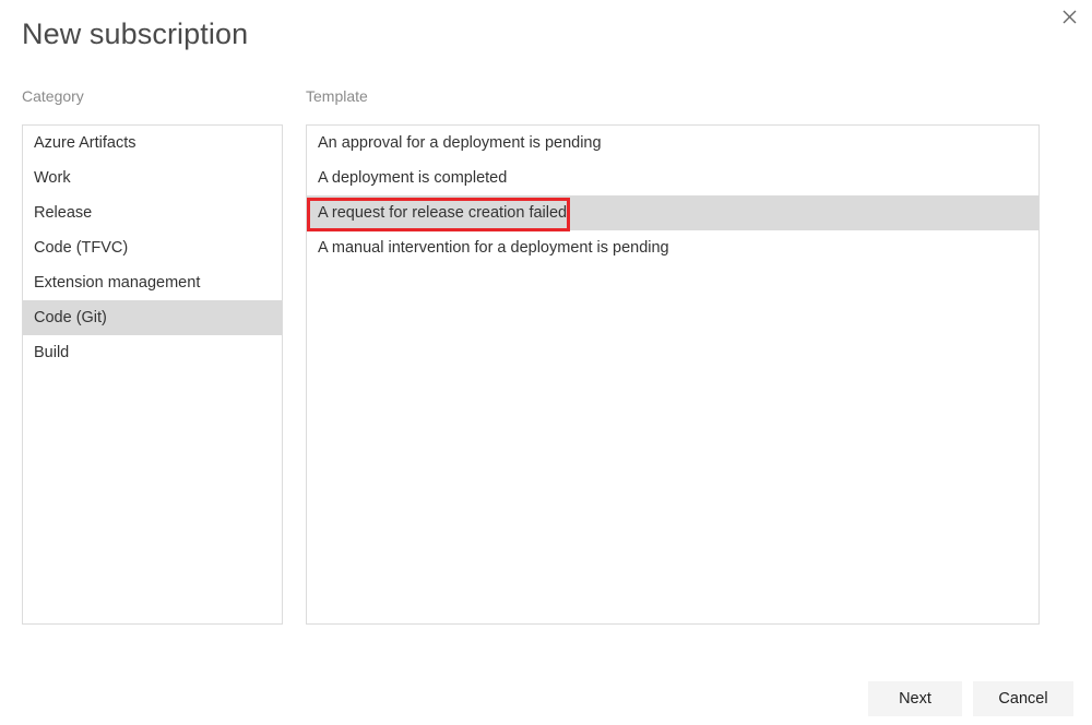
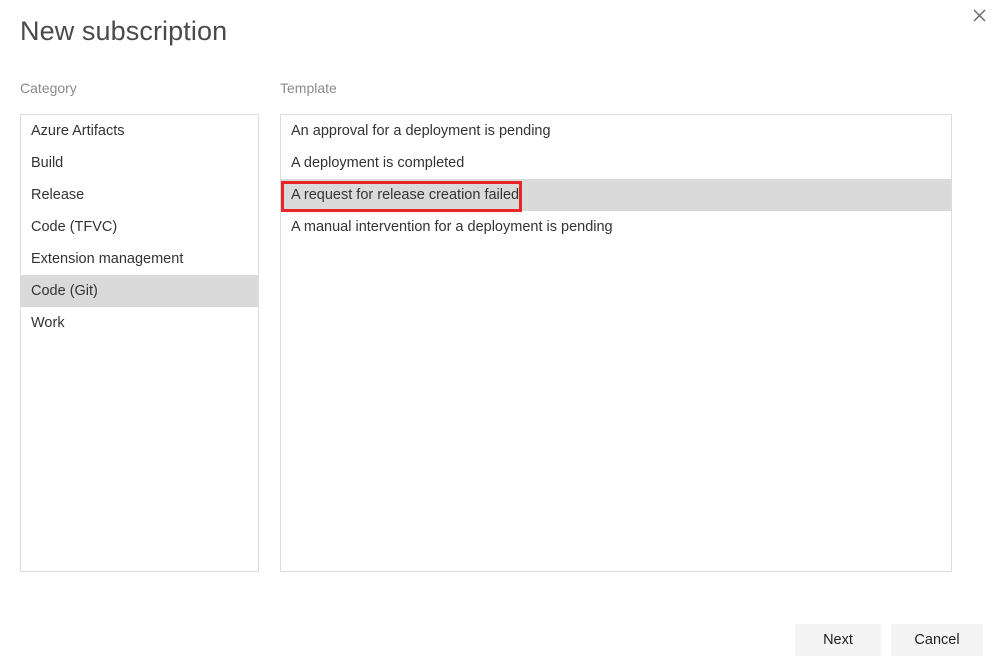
  New subscription
  Category
  Template
  Azure Artifacts
- Work
+ Build
  Release
  Code (TFVC)
  Extension management
  Code (Git)
- Build
+ Work
  An approval for a deployment is pending
  A deployment is completed
  A request for release creation failed
  A manual intervention for a deployment is pending
  Next
  Cancel
